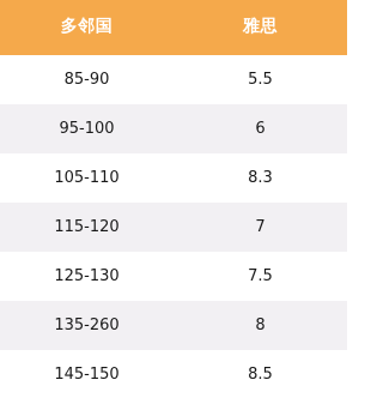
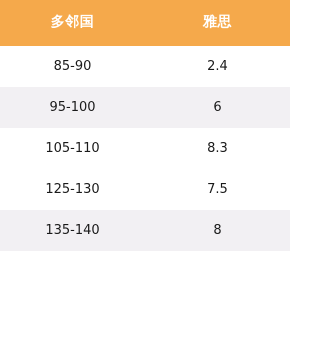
  多邻国	雅思
- 85-90	5.5
+ 85-90	2.4
  95-100	6
  105-110	8.3
- 115-120	7
  125-130	7.5
- 135-260	8
+ 135-140	8
- 145-150	8.5
